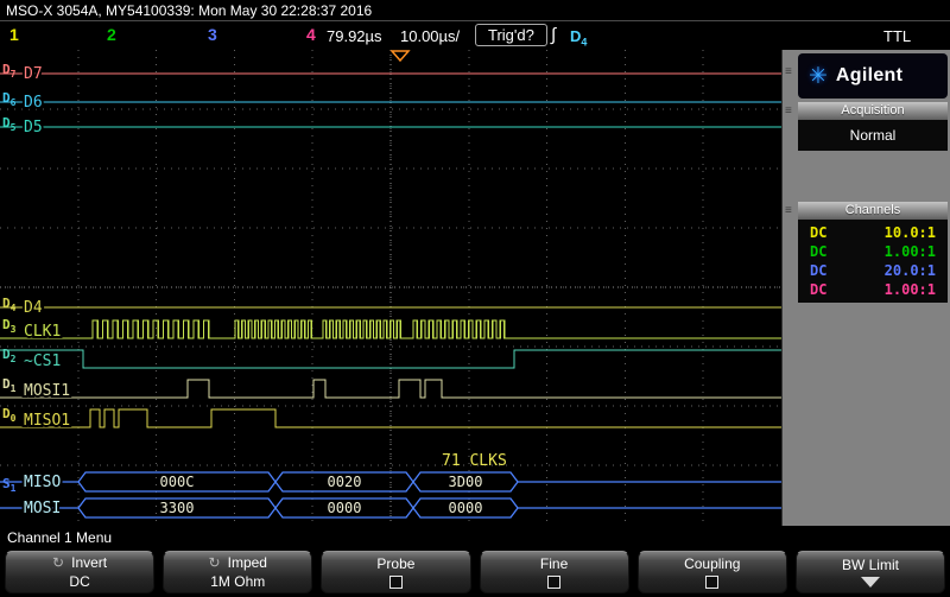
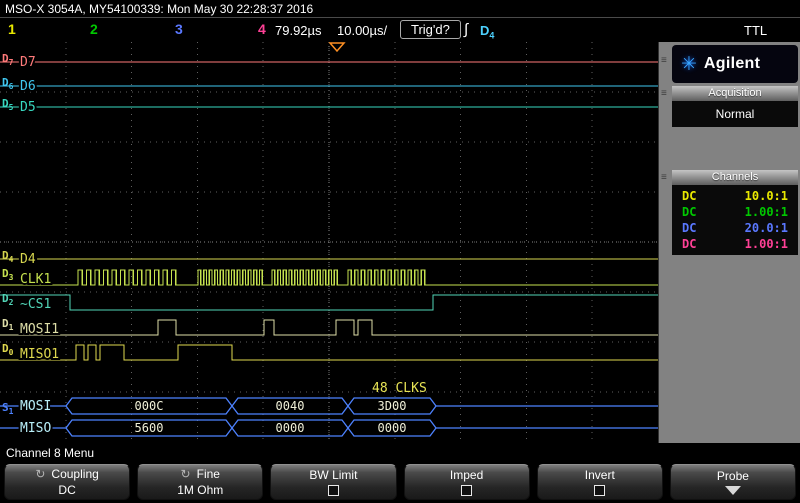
  MSO-X 3054A, MY54100339: Mon May 30 22:28:37 2016
  1
  2
  3
  4
  79.92µs
  10.00µs/
  Trig'd?
  ∫
  D4
  TTL
  D7
  D6
  D5
  D4
  CLK1
  ~CS1
  MOSI1
  MISO1
- 71 CLKS
+ 48 CLKS
  000C
- 0020
+ 0040
  3D00
- MISO
+ MOSI
- 3300
+ 5600
  0000
  0000
- MOSI
+ MISO
  D7
  D6
  D5
  D4
  D3
  D2
  D1
  D0
  S1
  ≡
  ≡
  ≡
  ✳
  Agilent
  Acquisition
  Normal
  Channels
  DC
  10.0:1
  DC
  1.00:1
  DC
  20.0:1
  DC
  1.00:1
- Channel 1 Menu
+ Channel 8 Menu
  ↻
- Invert
+ Coupling
  DC
  ↻
- Imped
+ Fine
  1M Ohm
- Probe
+ BW Limit
- Fine
+ Imped
- Coupling
+ Invert
- BW Limit
+ Probe
